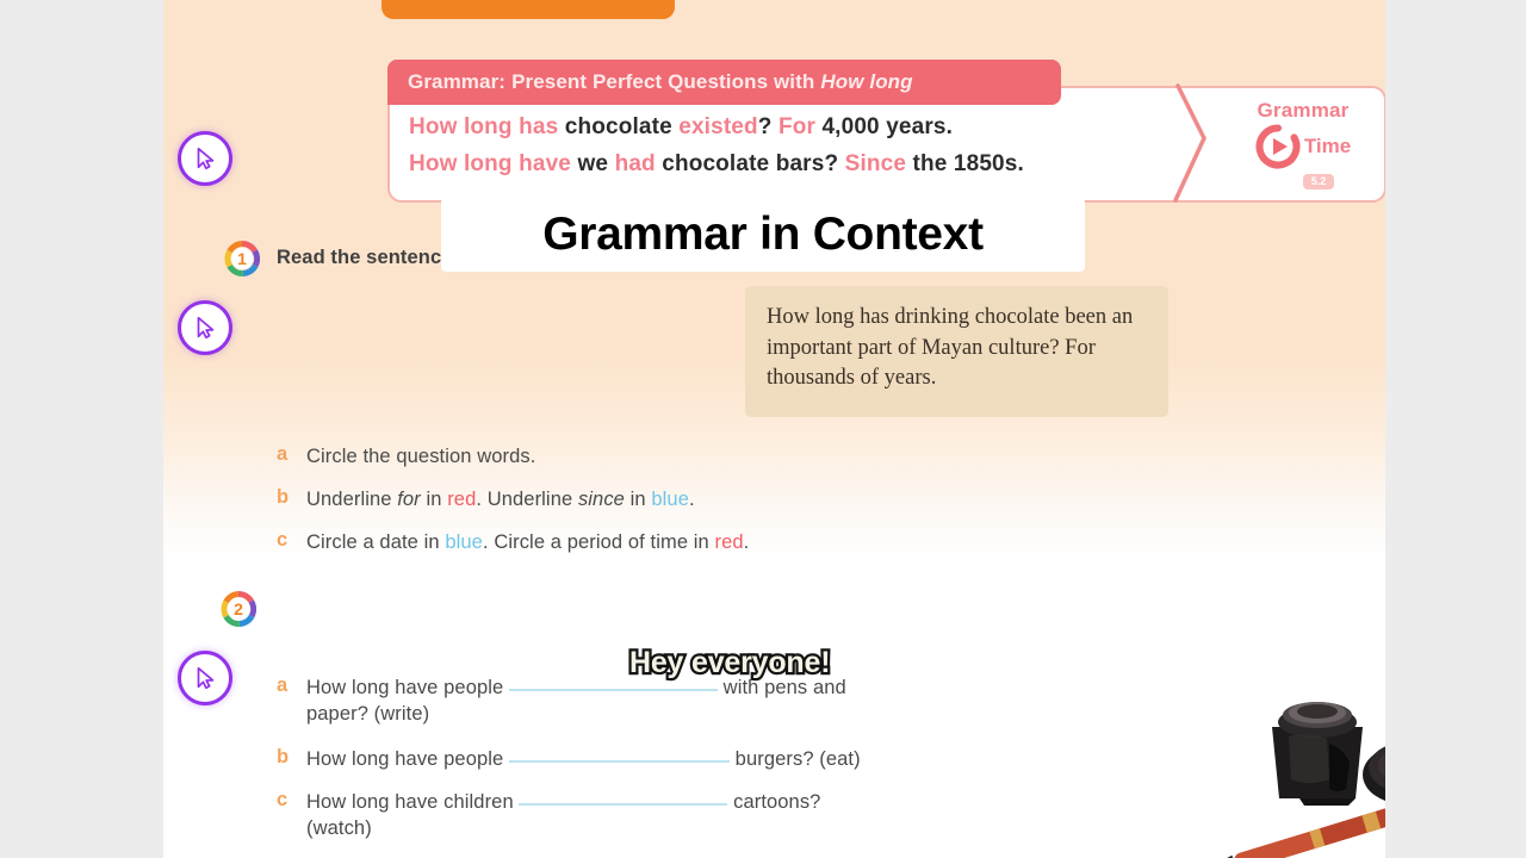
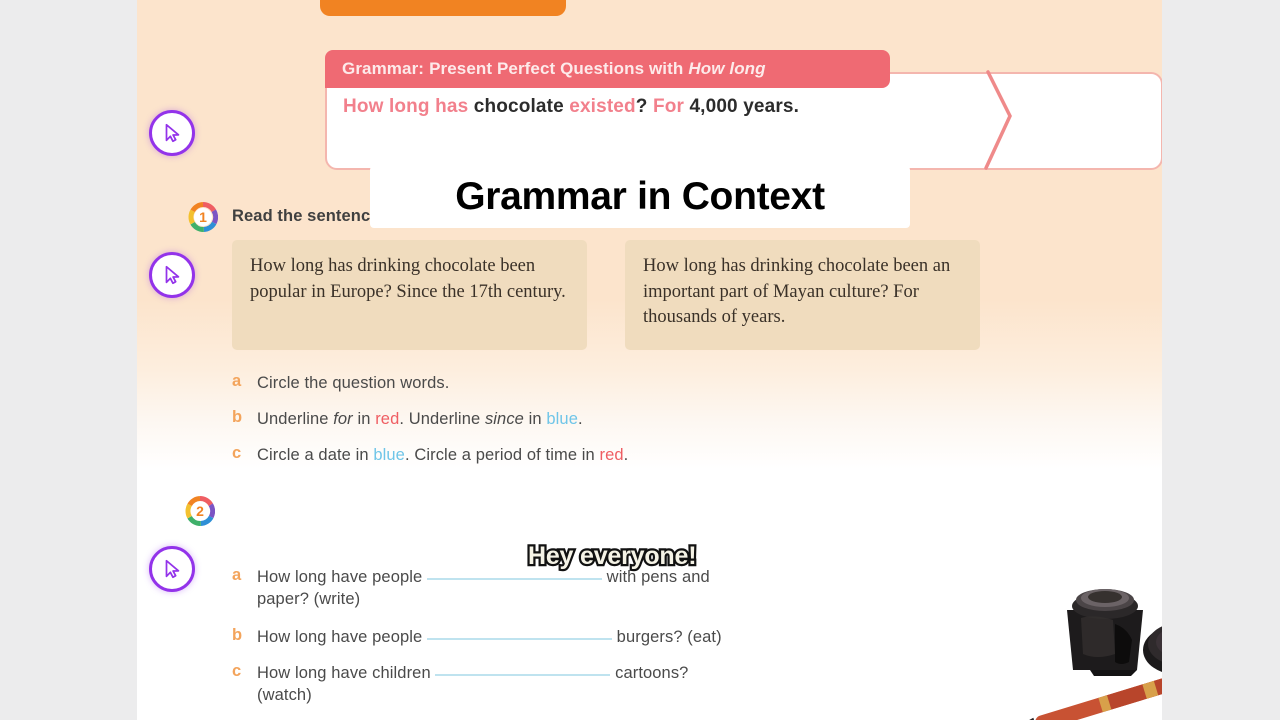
  Grammar:
  Present Perfect Questions with
  How long
  How long has chocolate existed? For 4,000 years.
- How long have we had chocolate bars? Since the 1850s.
- Grammar
- Time
- 5.2
  1
  Read the sentenc
+ How long has drinking chocolate been popular in Europe? Since the 17th century.
  How long has drinking chocolate been an important part of Mayan culture? For thousands of years.
  a
  Circle the question words.
  b
  Underline for in red. Underline since in blue.
  c
  Circle a date in blue. Circle a period of time in red.
  2
  a
  How long have people with pens and
  paper? (write)
  b
  How long have people burgers? (eat)
  c
  How long have children cartoons?
  (watch)
  Grammar in Context
  Hey everyone!
